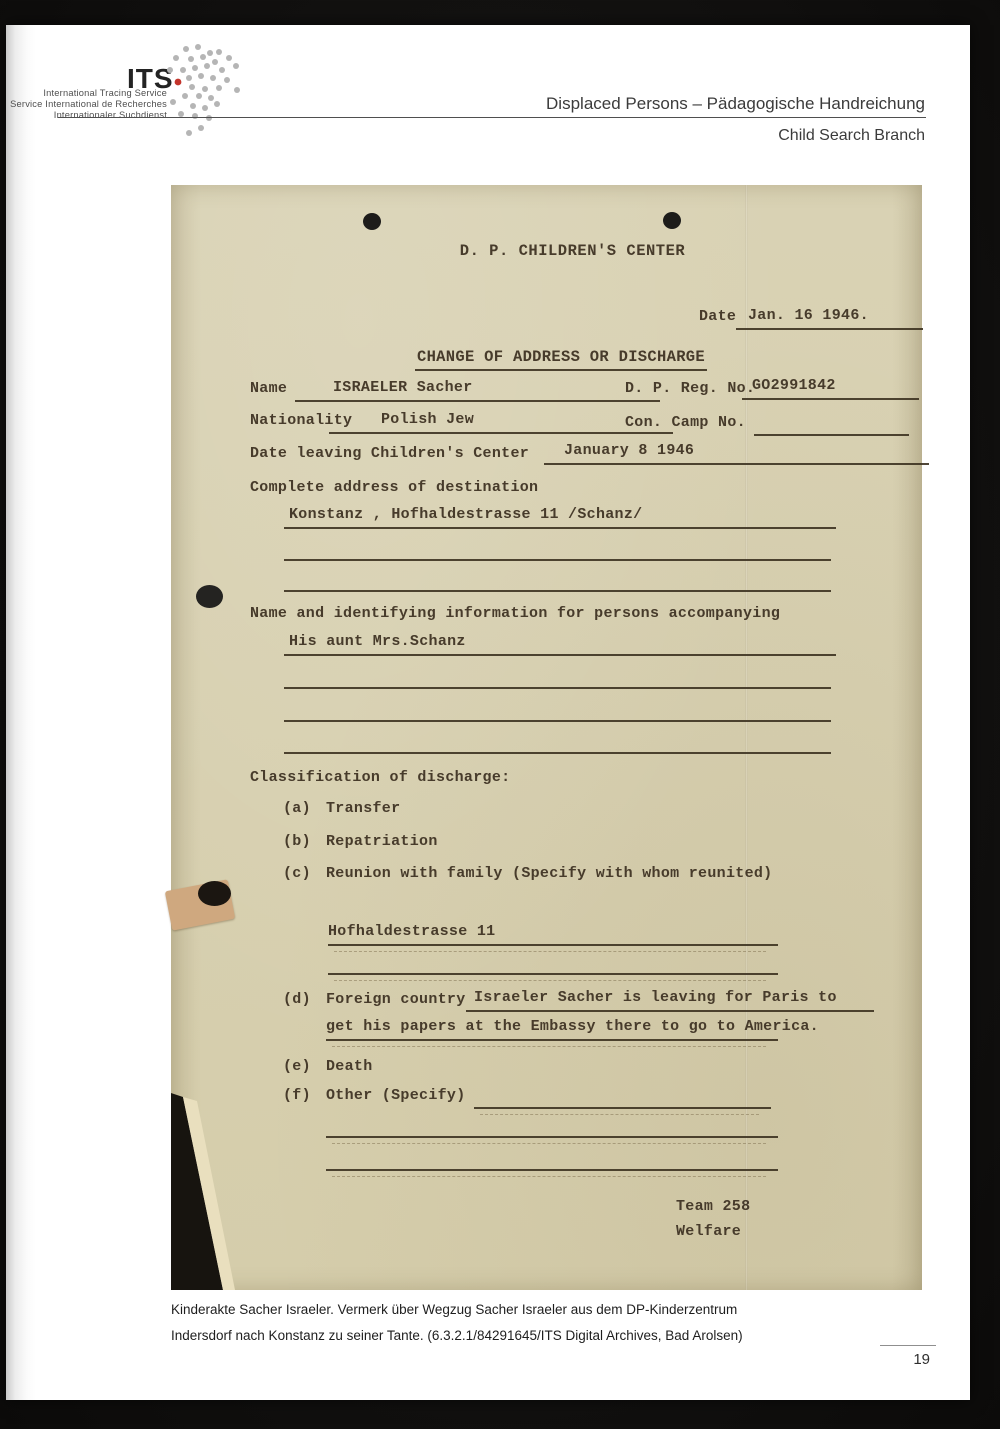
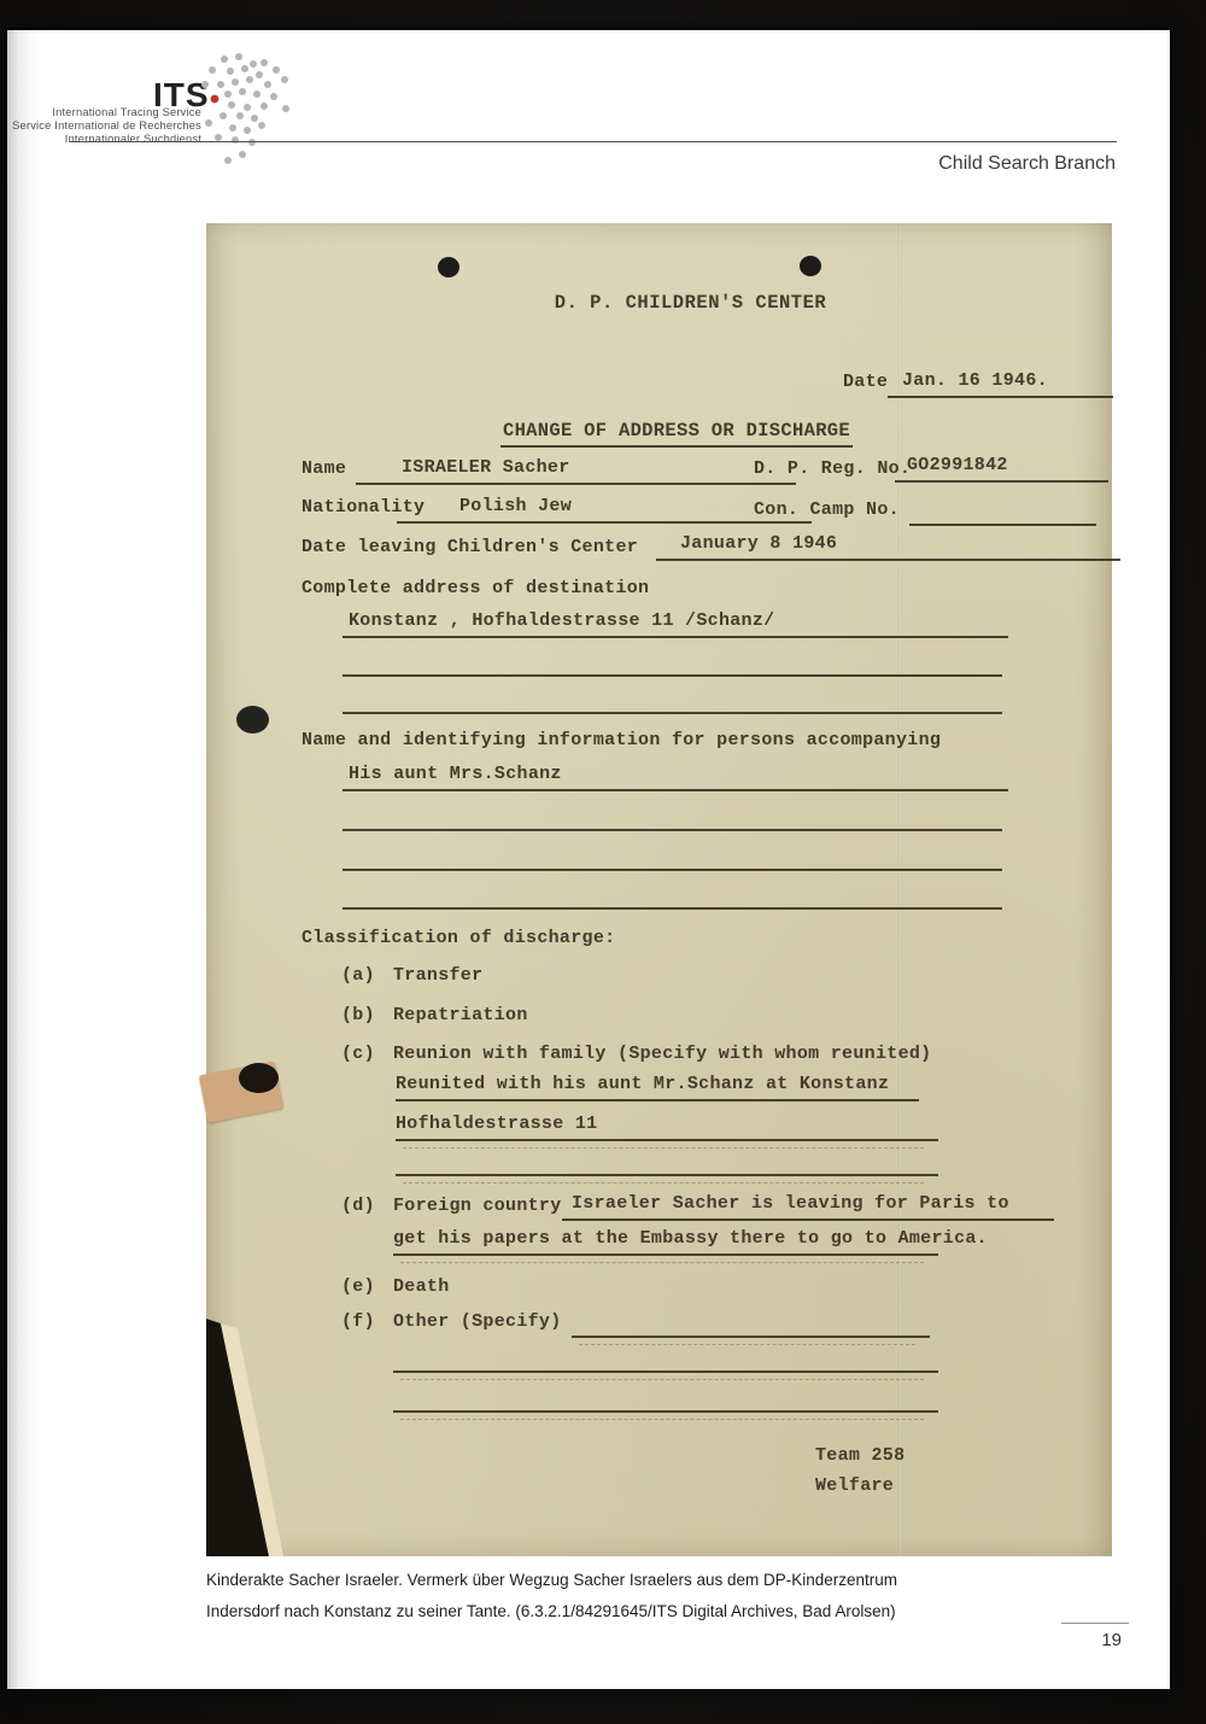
  ITS
  International Tracing Service
  Service International de Recherches
  Internationaler Suchdienst
- Displaced Persons – Pädagogische Handreichung
  Child Search Branch
  D. P. CHILDREN'S CENTER
  Date
  Jan. 16 1946.
  CHANGE OF ADDRESS OR DISCHARGE
  Name
  ISRAELER Sacher
  D. P. Reg. No.
  GO2991842
  Nationality
  Polish Jew
  Con. Camp No.
  Date leaving Children's Center
  January 8 1946
  Complete address of destination
  Konstanz , Hofhaldestrasse 11 /Schanz/
  Name and identifying information for persons accompanying
  His aunt Mrs.Schanz
  Classification of discharge:
  (a)
  Transfer
  (b)
  Repatriation
  (c)
  Reunion with family (Specify with whom reunited)
+ Reunited with his aunt Mr.Schanz at Konstanz
  Hofhaldestrasse 11
  (d)
  Foreign country
  Israeler Sacher is leaving for Paris to
  get his papers at the Embassy there to go to America.
  (e)
  Death
  (f)
  Other (Specify)
  Team 258
  Welfare
- Kinderakte Sacher Israeler. Vermerk über Wegzug Sacher Israeler aus dem DP-Kinderzentrum
+ Kinderakte Sacher Israeler. Vermerk über Wegzug Sacher Israelers aus dem DP-Kinderzentrum
  Indersdorf nach Konstanz zu seiner Tante. (6.3.2.1/84291645/ITS Digital Archives, Bad Arolsen)
  19
